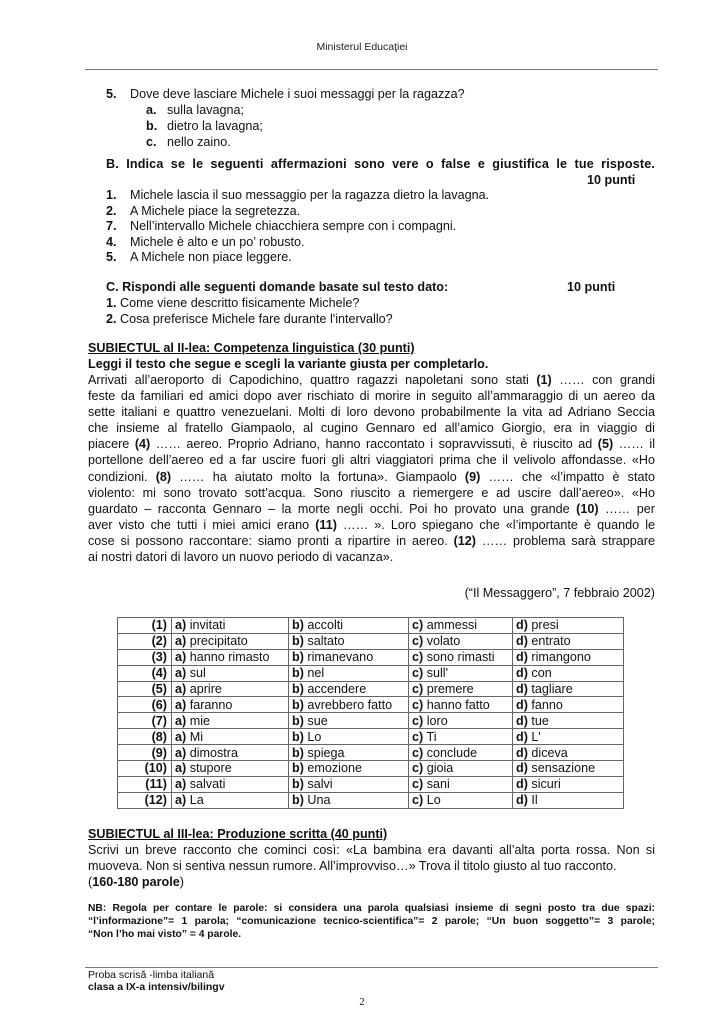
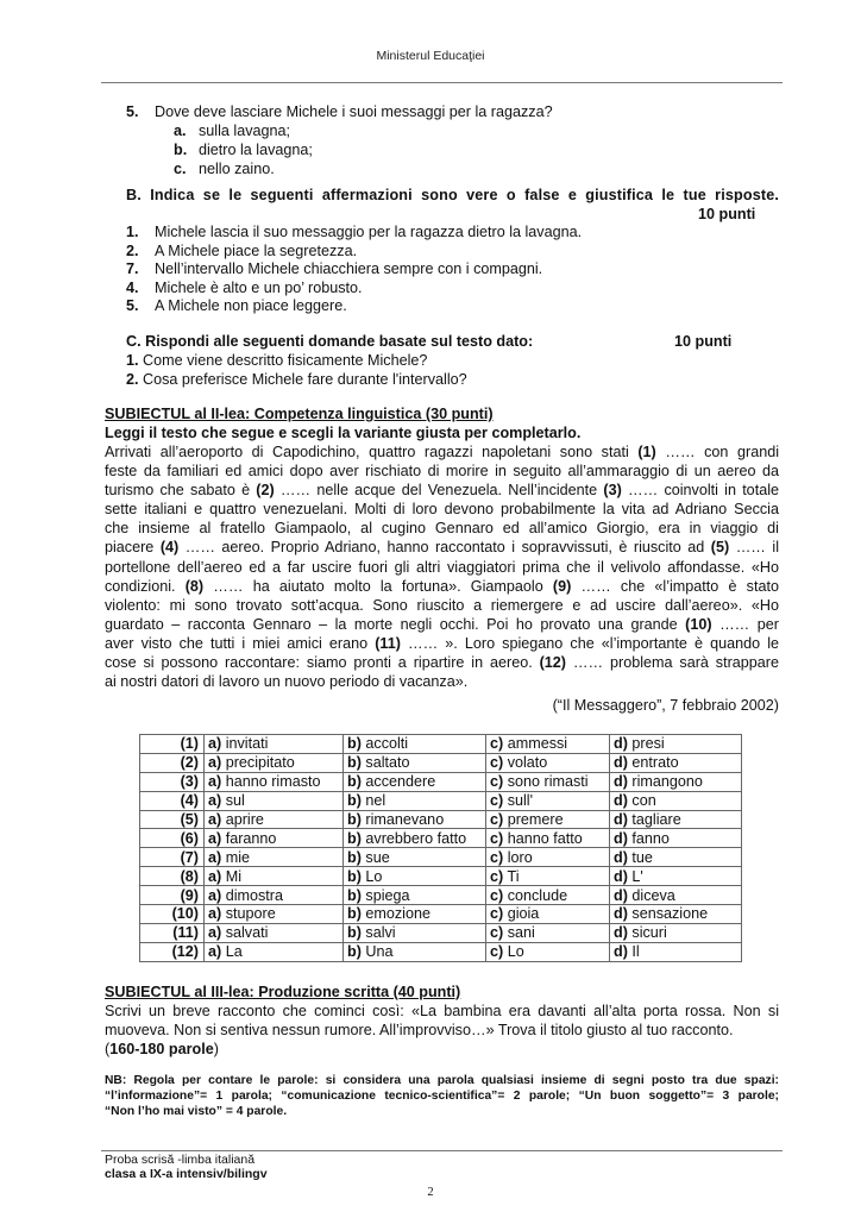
  Ministerul Educaţiei
  5. Dove deve lasciare Michele i suoi messaggi per la ragazza?
  a. sulla lavagna;
  b. dietro la lavagna;
  c. nello zaino.
  B. Indica se le seguenti affermazioni sono vere o false e giustifica le tue risposte.
  10 punti
  1. Michele lascia il suo messaggio per la ragazza dietro la lavagna.
  2. A Michele piace la segretezza.
  7. Nell’intervallo Michele chiacchiera sempre con i compagni.
  4. Michele è alto e un po’ robusto.
  5. A Michele non piace leggere.
  C. Rispondi alle seguenti domande basate sul testo dato:
  10 punti
  1. Come viene descritto fisicamente Michele?
  2. Cosa preferisce Michele fare durante l'intervallo?
  SUBIECTUL al II-lea: Competenza linguistica (30 punti)
  Leggi il testo che segue e scegli la variante giusta per completarlo.
  Arrivati all’aeroporto di Capodichino, quattro ragazzi napoletani sono stati (1) …… con grandi
  feste da familiari ed amici dopo aver rischiato di morire in seguito all’ammaraggio di un aereo da
+ turismo che sabato è (2) …… nelle acque del Venezuela. Nell’incidente (3) …… coinvolti in totale
  sette italiani e quattro venezuelani. Molti di loro devono probabilmente la vita ad Adriano Seccia
  che insieme al fratello Giampaolo, al cugino Gennaro ed all’amico Giorgio, era in viaggio di
  piacere (4) …… aereo. Proprio Adriano, hanno raccontato i sopravvissuti, è riuscito ad (5) …… il
  portellone dell’aereo ed a far uscire fuori gli altri viaggiatori prima che il velivolo affondasse. «Ho
  condizioni. (8) …… ha aiutato molto la fortuna». Giampaolo (9) …… che «l’impatto è stato
  violento: mi sono trovato sott’acqua. Sono riuscito a riemergere e ad uscire dall’aereo». «Ho
  guardato – racconta Gennaro – la morte negli occhi. Poi ho provato una grande (10) …… per
  aver visto che tutti i miei amici erano (11) …… ». Loro spiegano che «l’importante è quando le
  cose si possono raccontare: siamo pronti a ripartire in aereo. (12) …… problema sarà strappare
  ai nostri datori di lavoro un nuovo periodo di vacanza».
  (“Il Messaggero”, 7 febbraio 2002)
  (1)	a) invitati	b) accolti	c) ammessi	d) presi
  (2)	a) precipitato	b) saltato	c) volato	d) entrato
- (3)	a) hanno rimasto	b) rimanevano	c) sono rimasti	d) rimangono
+ (3)	a) hanno rimasto	b) accendere	c) sono rimasti	d) rimangono
  (4)	a) sul	b) nel	c) sull'	d) con
- (5)	a) aprire	b) accendere	c) premere	d) tagliare
+ (5)	a) aprire	b) rimanevano	c) premere	d) tagliare
  (6)	a) faranno	b) avrebbero fatto	c) hanno fatto	d) fanno
  (7)	a) mie	b) sue	c) loro	d) tue
  (8)	a) Mi	b) Lo	c) Ti	d) L'
  (9)	a) dimostra	b) spiega	c) conclude	d) diceva
  (10)	a) stupore	b) emozione	c) gioia	d) sensazione
  (11)	a) salvati	b) salvi	c) sani	d) sicuri
  (12)	a) La	b) Una	c) Lo	d) Il
  SUBIECTUL al III-lea: Produzione scritta (40 punti)
  Scrivi un breve racconto che cominci così: «La bambina era davanti all’alta porta rossa. Non si
  muoveva. Non si sentiva nessun rumore. All’improvviso…» Trova il titolo giusto al tuo racconto.
  (160-180 parole)
  NB: Regola per contare le parole: si considera una parola qualsiasi insieme di segni posto tra due spazi:
  “l’informazione”= 1 parola; “comunicazione tecnico-scientifica”= 2 parole; “Un buon soggetto”= 3 parole;
  “Non l’ho mai visto” = 4 parole.
  Proba scrisă -limba italiană
  clasa a IX-a intensiv/bilingv
  2
